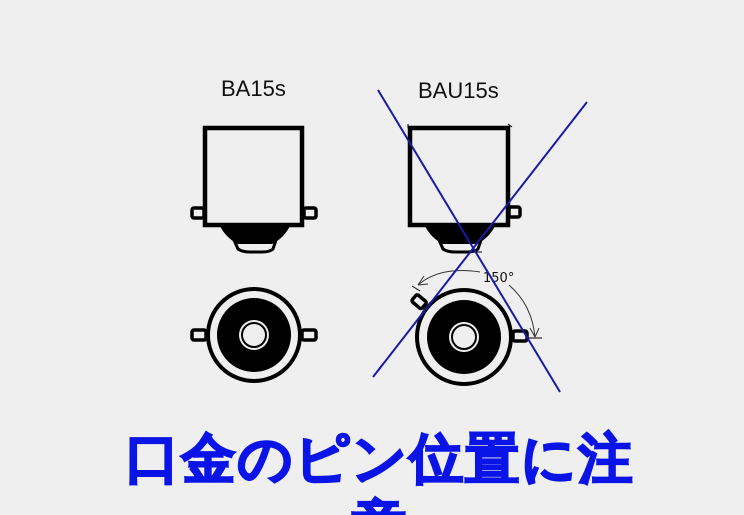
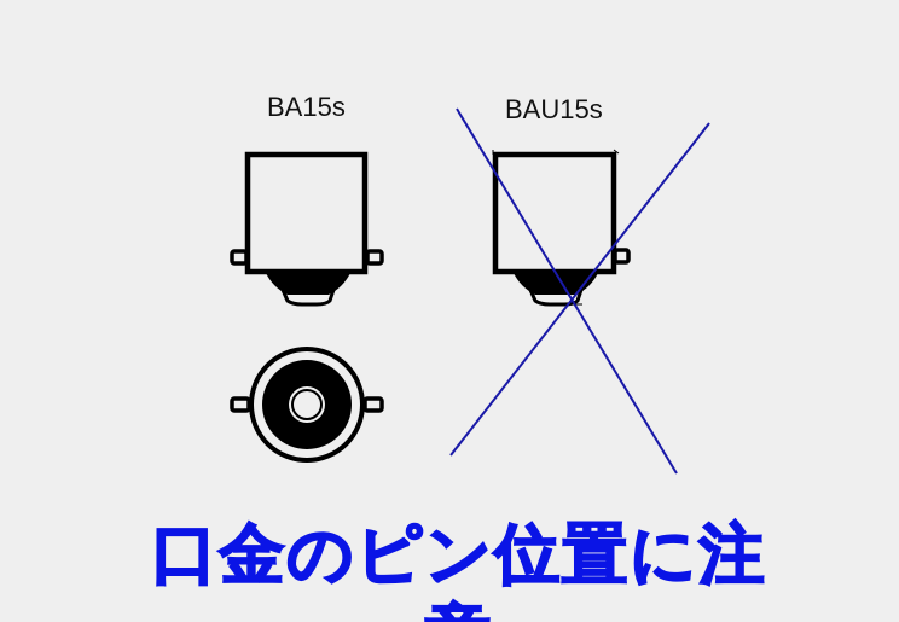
- 150°
  BA15s
  BAU15s
  口金のピン位置に注
